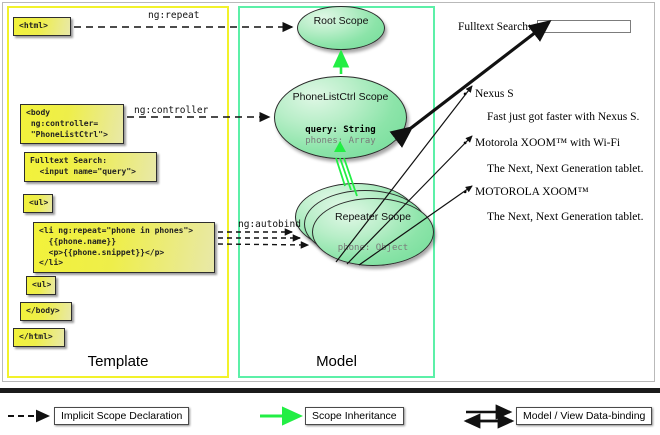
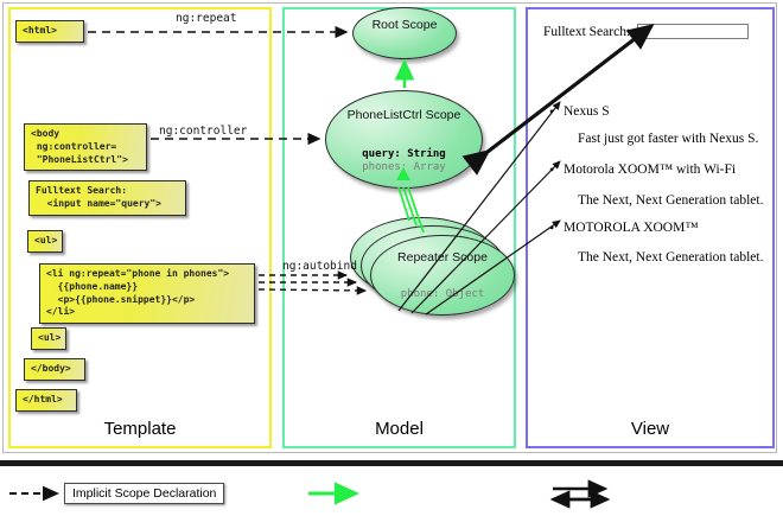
  Template
  Model
+ View
  <html>
  <body
  ng:controller=
  "PhoneListCtrl">
  Fulltext Search:
  <input name="query">
  <ul>
  <li ng:repeat="phone in phones">
  {{phone.name}}
  <p>{{phone.snippet}}</p>
  </li>
  <ul>
  </body>
  </html>
  Root Scope
  PhoneListCtrl Scope
  query: String
  phones: Array
  Repeater Scope
  phon: Oject
  Fulltext Search:
  Nexus S
  Fast just got faster with Nexus S.
  Motorola XOOM™ with Wi-Fi
  The Next, Next Generation tablet.
  MOTOROLA XOOM™
  The Next, Next Generation tablet.
  ng:repeat
  ng:controller
  ng:autobind
  Implicit Scope Declaration
- Scope Inheritance
- Model / View Data-binding
